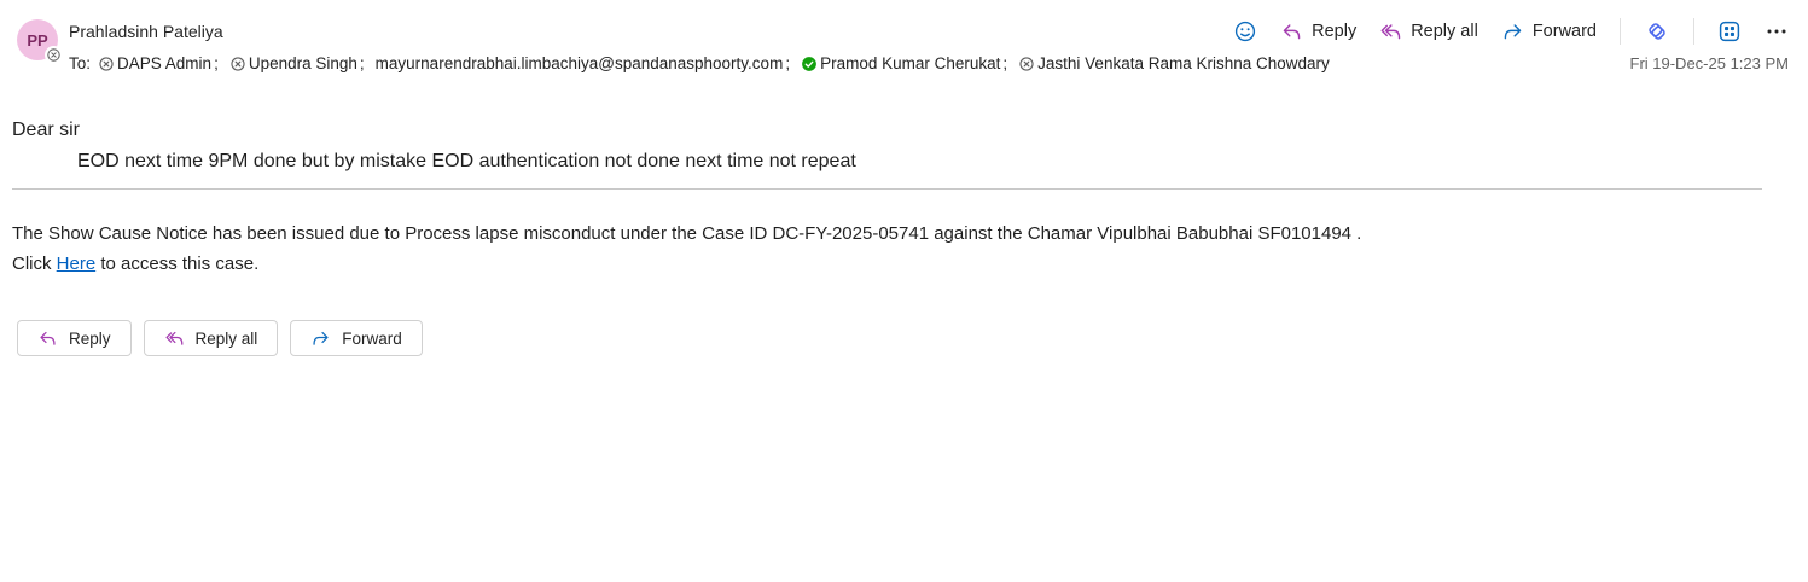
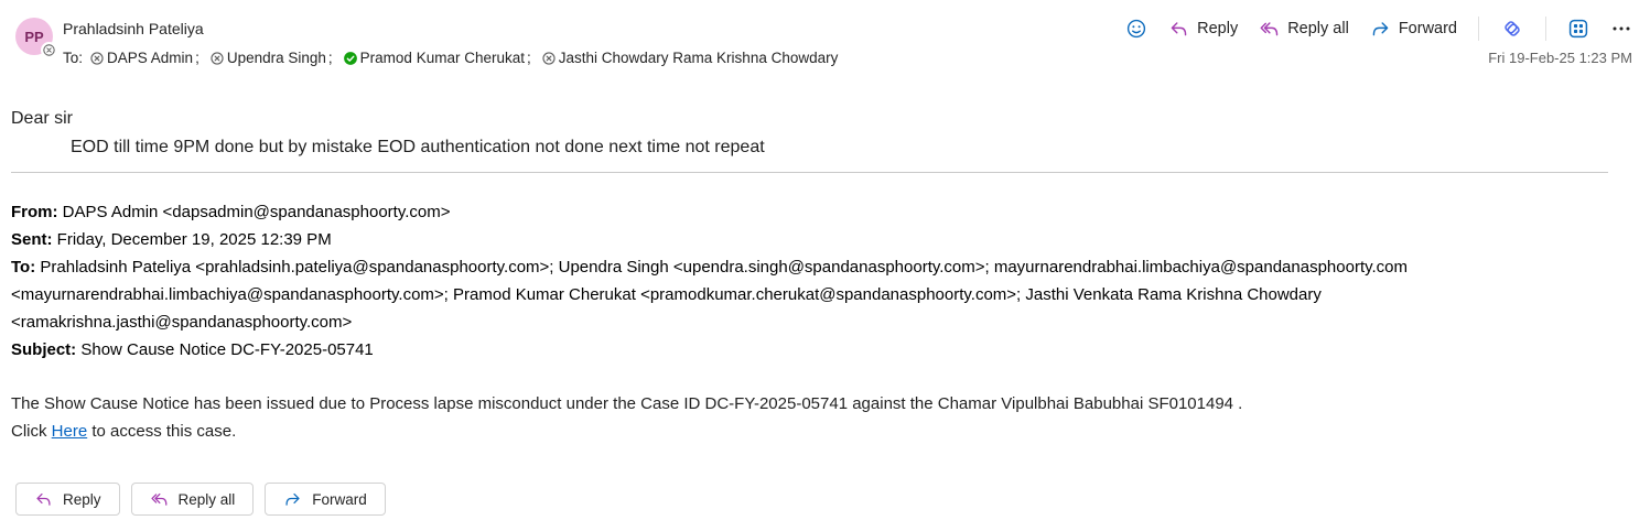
  PP
  Prahladsinh Pateliya
  Reply
  Reply all
  Forward
  To:
  DAPS Admin
  Upendra Singh
- mayurnarendrabhai.limbachiya@spandanasphoorty.com
  Pramod Kumar Cherukat
- Jasthi Venkata Rama Krishna Chowdary
+ Jasthi Chowdary Rama Krishna Chowdary
- Fri 19-Dec-25 1:23 PM
+ Fri 19-Feb-25 1:23 PM
  Dear sir
- EOD next time 9PM done but by mistake EOD authentication not done next time not repeat
+ EOD till time 9PM done but by mistake EOD authentication not done next time not repeat
+ From: DAPS Admin <dapsadmin@spandanasphoorty.com>
+ Sent: Friday, December 19, 2025 12:39 PM
+ To: Prahladsinh Pateliya <prahladsinh.pateliya@spandanasphoorty.com>; Upendra Singh <upendra.singh@spandanasphoorty.com>; mayurnarendrabhai.limbachiya@spandanasphoorty.com <mayurnarendrabhai.limbachiya@spandanasphoorty.com>; Pramod Kumar Cherukat <pramodkumar.cherukat@spandanasphoorty.com>; Jasthi Venkata Rama Krishna Chowdary <ramakrishna.jasthi@spandanasphoorty.com>
+ Subject: Show Cause Notice DC-FY-2025-05741
  The Show Cause Notice has been issued due to Process lapse misconduct under the Case ID DC-FY-2025-05741 against the Chamar Vipulbhai Babubhai SF0101494 .
  Click Here to access this case.
  Reply
  Reply all
  Forward
